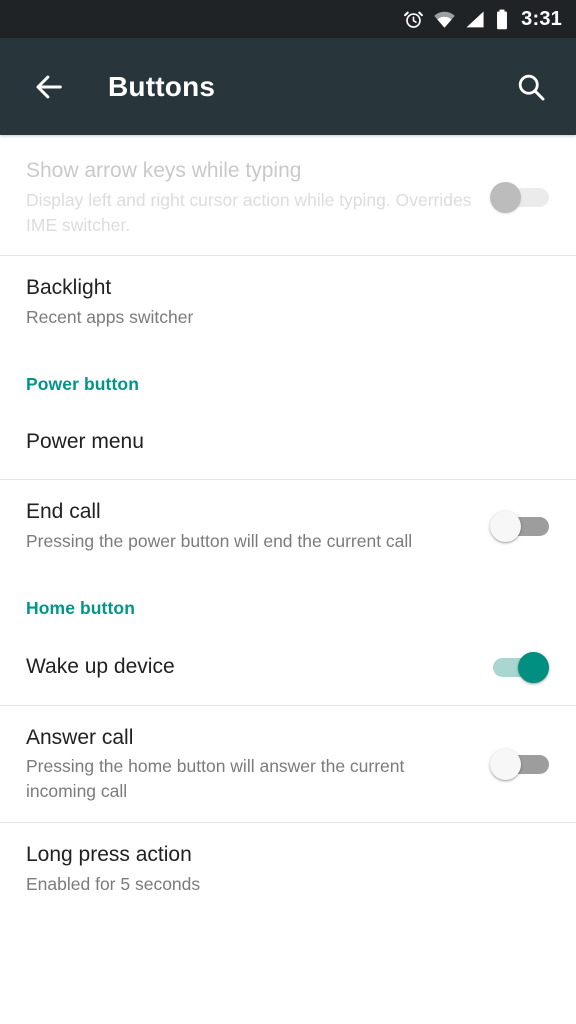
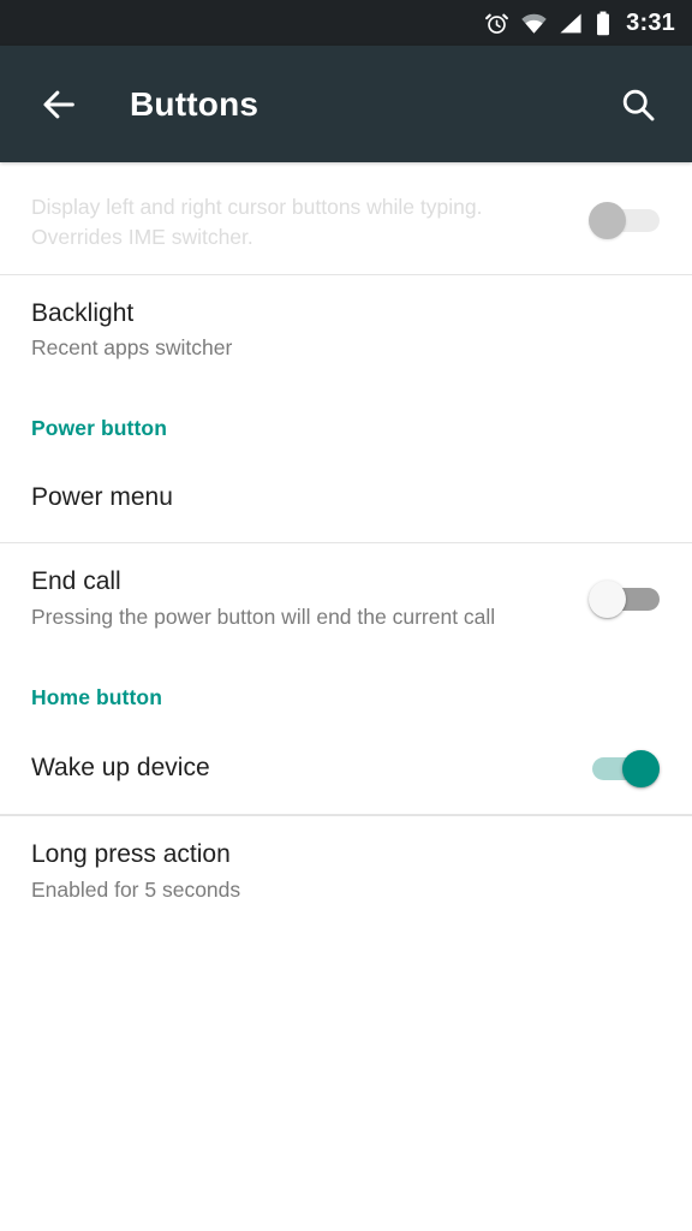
  3:31
  Buttons
- Show arrow keys while typing
- Display left and right cursor action while typing. Overrides IME switcher.
+ Display left and right cursor buttons while typing. Overrides IME switcher.
  Backlight
  Recent apps switcher
  Power button
  Power menu
  End call
  Pressing the power button will end the current call
  Home button
  Wake up device
- Answer call
- Pressing the home button will answer the current incoming call
  Long press action
  Enabled for 5 seconds
